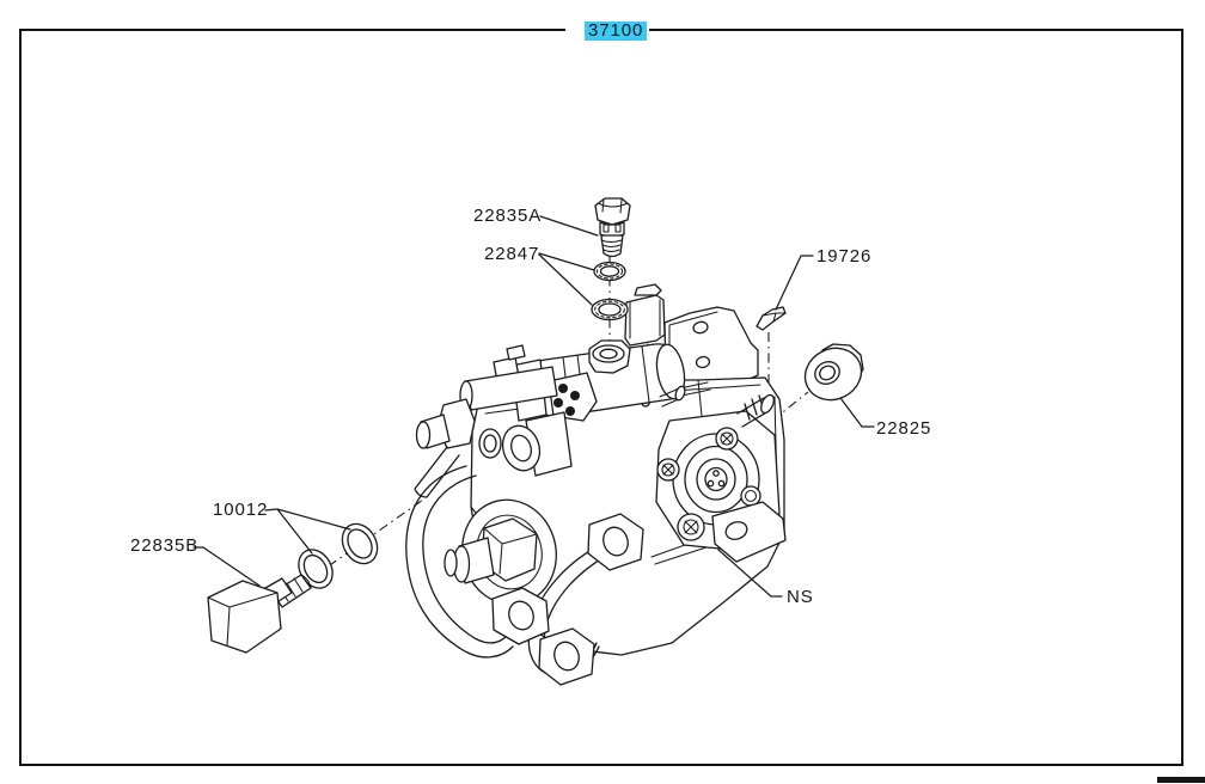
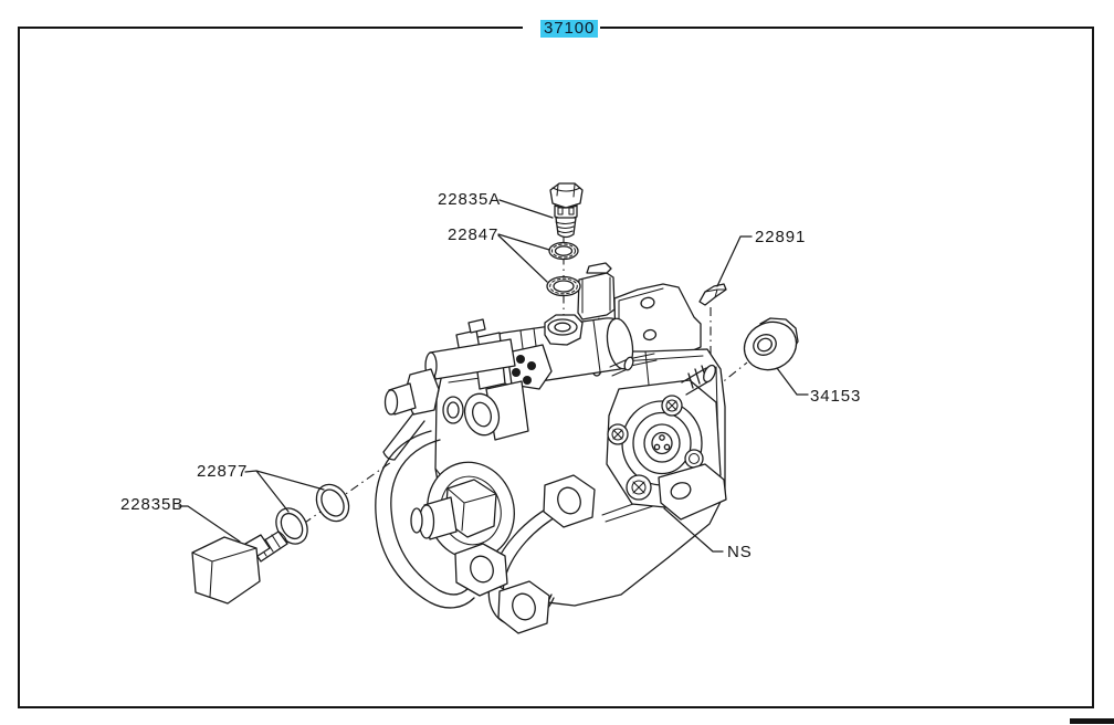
  37100
  22835A
  22847
- 19726
+ 22891
- 22825
+ 34153
- 10012
+ 22877
  22835B
  NS
